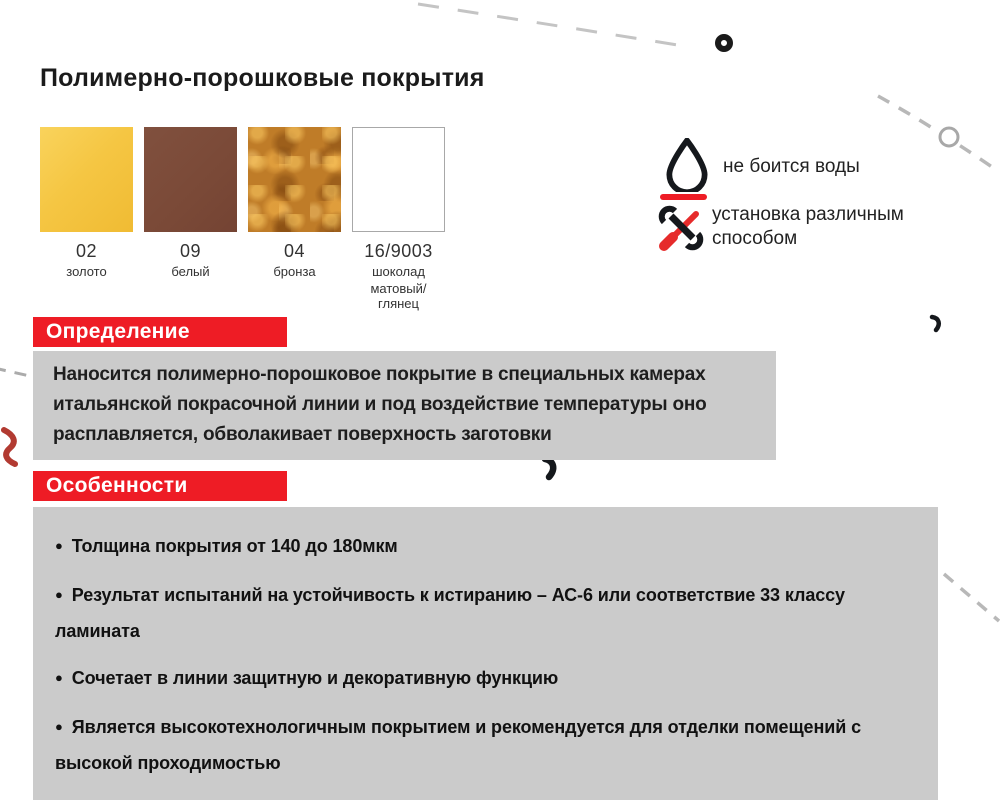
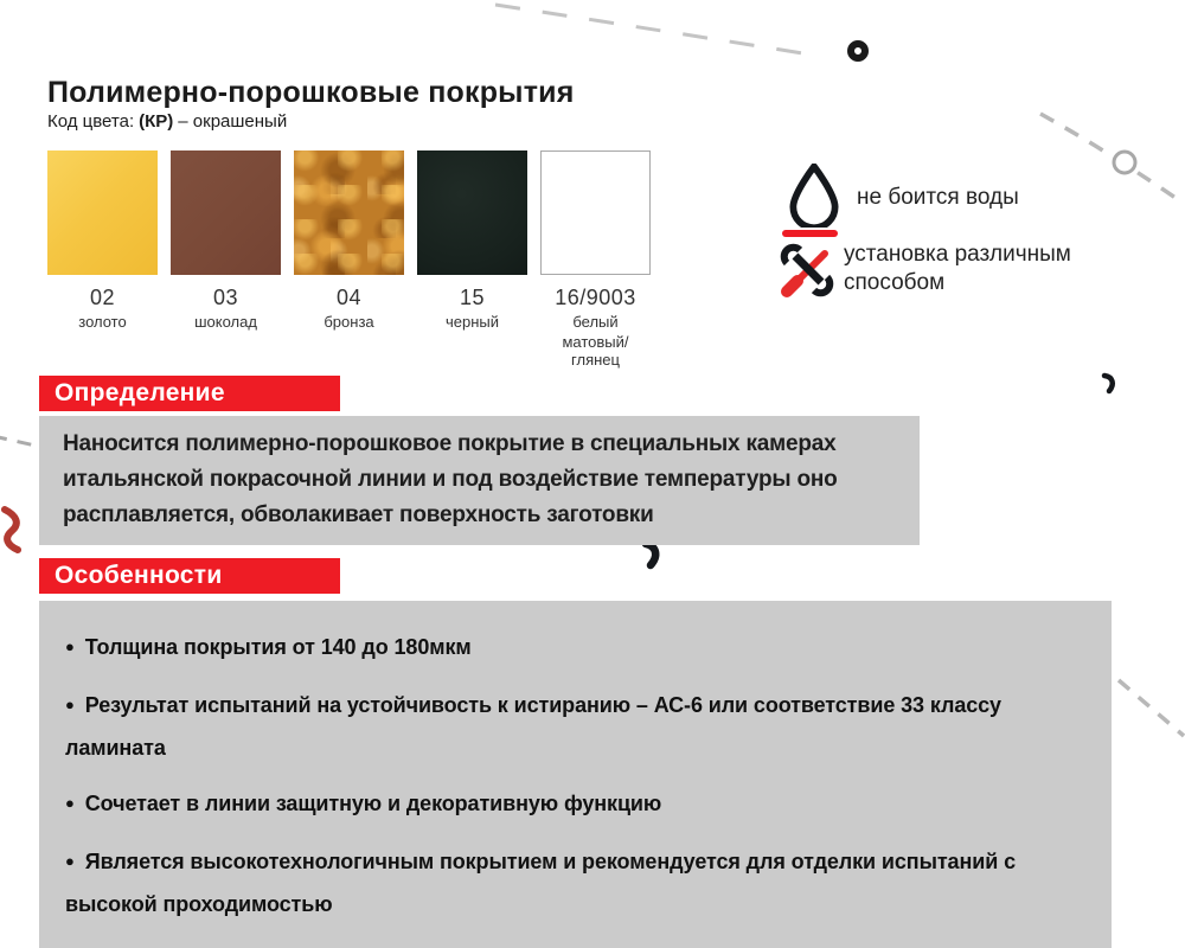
  Полимерно-порошковые покрытия
+ Код цвета: (КР) – окрашеный
  02
  золото
- 09
+ 03
- белый
+ шоколад
  04
  бронза
+ 15
+ черный
  16/9003
- шоколад
+ белый
  матовый/глянец
  не боится воды
  установка различным способом
  Определение
  Наносится полимерно-порошковое покрытие в специальных камерах итальянской покрасочной линии и под воздействие температуры оно расплавляется, обволакивает поверхность заготовки
  Особенности
  Толщина покрытия от 140 до 180мкм
  Результат испытаний на устойчивость к истиранию – АС-6 или соответствие 33 классу ламината
  Сочетает в линии защитную и декоративную функцию
- Является высокотехнологичным покрытием и рекомендуется для отделки помещений с высокой проходимостью
+ Является высокотехнологичным покрытием и рекомендуется для отделки испытаний с высокой проходимостью
